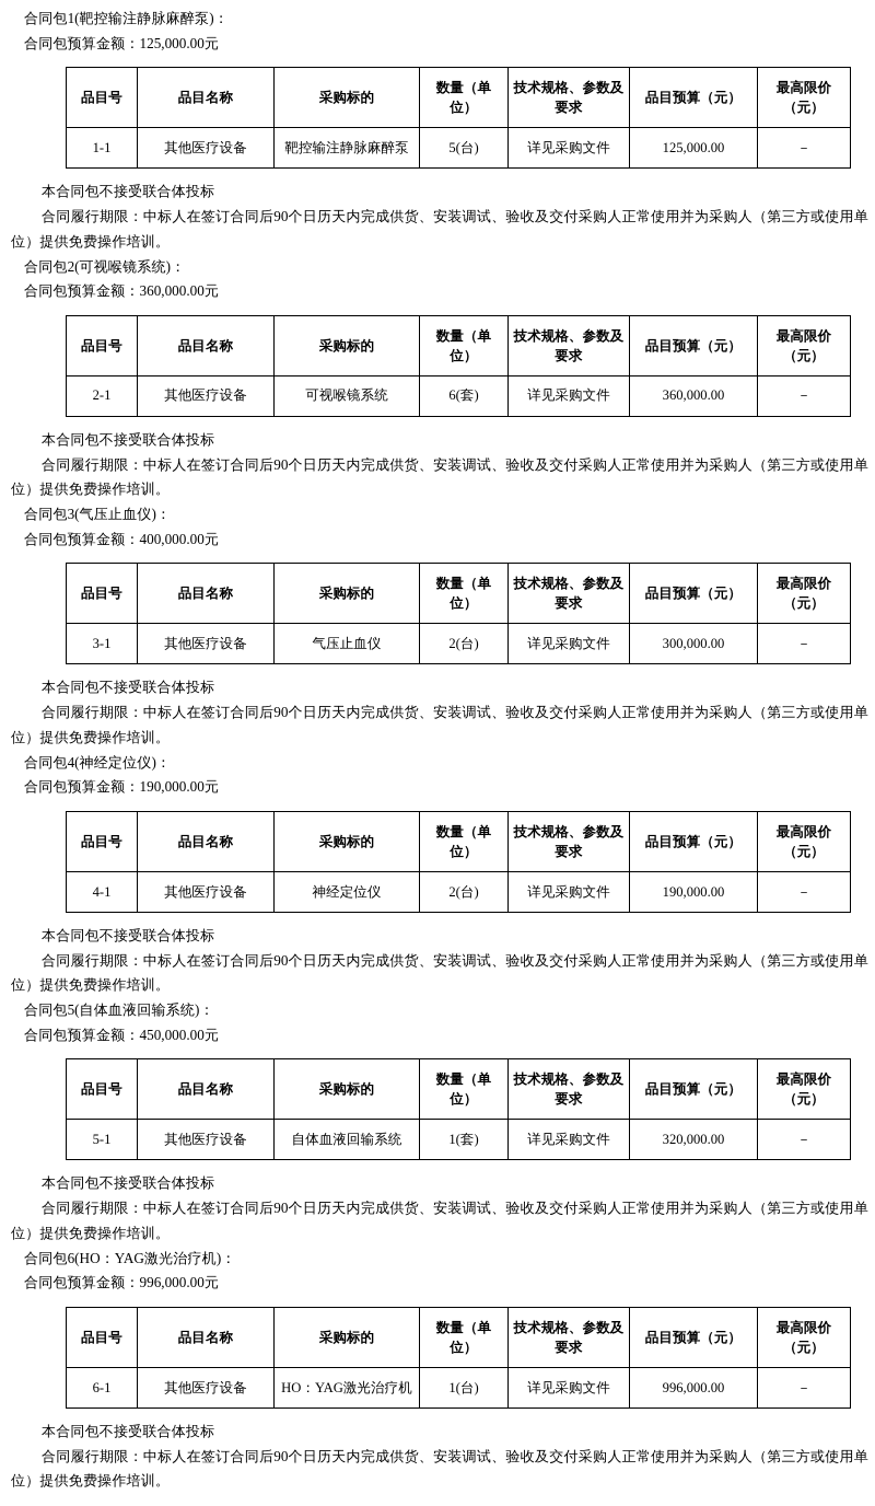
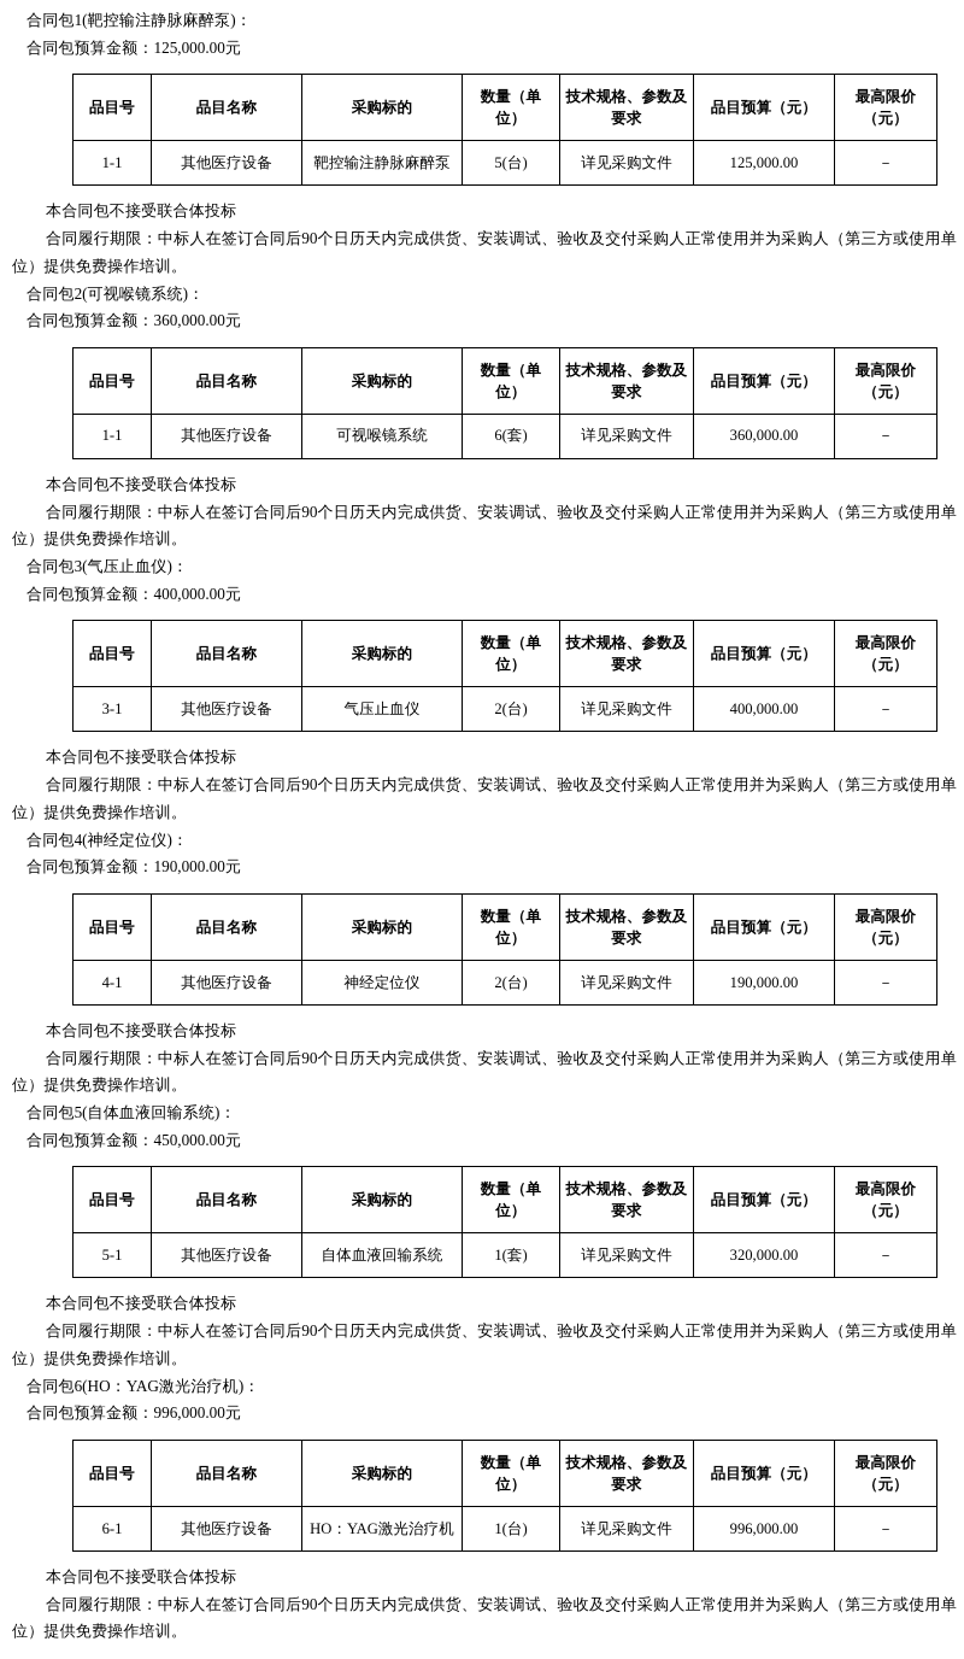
  合同包1(靶控输注静脉麻醉泵)：
  合同包预算金额：125,000.00元
  品目号	品目名称	采购标的	数量（单位）	技术规格、参数及要求	品目预算（元）	最高限价（元）
  1-1	其他医疗设备	靶控输注静脉麻醉泵	5(台)	详见采购文件	125,000.00	－
  本合同包不接受联合体投标
  合同履行期限：中标人在签订合同后90个日历天内完成供货、安装调试、验收及交付采购人正常使用并为采购人（第三方或使用单位）提供免费操作培训。
  合同包2(可视喉镜系统)：
  合同包预算金额：360,000.00元
  品目号	品目名称	采购标的	数量（单位）	技术规格、参数及要求	品目预算（元）	最高限价（元）
- 2-1	其他医疗设备	可视喉镜系统	6(套)	详见采购文件	360,000.00	－
+ 1-1	其他医疗设备	可视喉镜系统	6(套)	详见采购文件	360,000.00	－
  本合同包不接受联合体投标
  合同履行期限：中标人在签订合同后90个日历天内完成供货、安装调试、验收及交付采购人正常使用并为采购人（第三方或使用单位）提供免费操作培训。
  合同包3(气压止血仪)：
  合同包预算金额：400,000.00元
  品目号	品目名称	采购标的	数量（单位）	技术规格、参数及要求	品目预算（元）	最高限价（元）
- 3-1	其他医疗设备	气压止血仪	2(台)	详见采购文件	300,000.00	－
+ 3-1	其他医疗设备	气压止血仪	2(台)	详见采购文件	400,000.00	－
  本合同包不接受联合体投标
  合同履行期限：中标人在签订合同后90个日历天内完成供货、安装调试、验收及交付采购人正常使用并为采购人（第三方或使用单位）提供免费操作培训。
  合同包4(神经定位仪)：
  合同包预算金额：190,000.00元
  品目号	品目名称	采购标的	数量（单位）	技术规格、参数及要求	品目预算（元）	最高限价（元）
  4-1	其他医疗设备	神经定位仪	2(台)	详见采购文件	190,000.00	－
  本合同包不接受联合体投标
  合同履行期限：中标人在签订合同后90个日历天内完成供货、安装调试、验收及交付采购人正常使用并为采购人（第三方或使用单位）提供免费操作培训。
  合同包5(自体血液回输系统)：
  合同包预算金额：450,000.00元
  品目号	品目名称	采购标的	数量（单位）	技术规格、参数及要求	品目预算（元）	最高限价（元）
  5-1	其他医疗设备	自体血液回输系统	1(套)	详见采购文件	320,000.00	－
  本合同包不接受联合体投标
  合同履行期限：中标人在签订合同后90个日历天内完成供货、安装调试、验收及交付采购人正常使用并为采购人（第三方或使用单位）提供免费操作培训。
  合同包6(HO：YAG激光治疗机)：
  合同包预算金额：996,000.00元
  品目号	品目名称	采购标的	数量（单位）	技术规格、参数及要求	品目预算（元）	最高限价（元）
  6-1	其他医疗设备	HO：YAG激光治疗机	1(台)	详见采购文件	996,000.00	－
  本合同包不接受联合体投标
  合同履行期限：中标人在签订合同后90个日历天内完成供货、安装调试、验收及交付采购人正常使用并为采购人（第三方或使用单位）提供免费操作培训。
